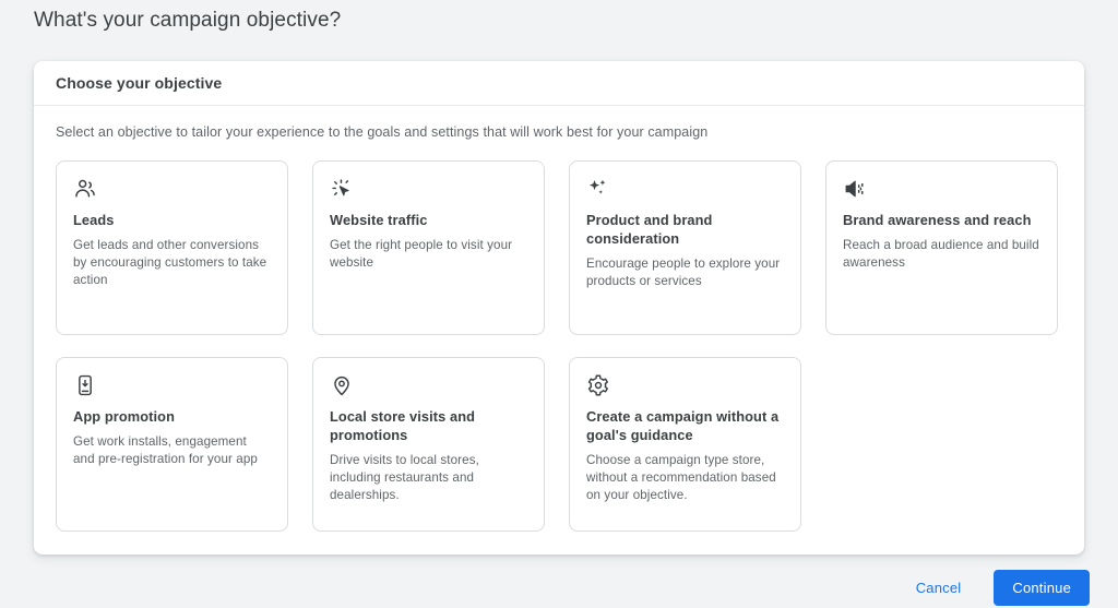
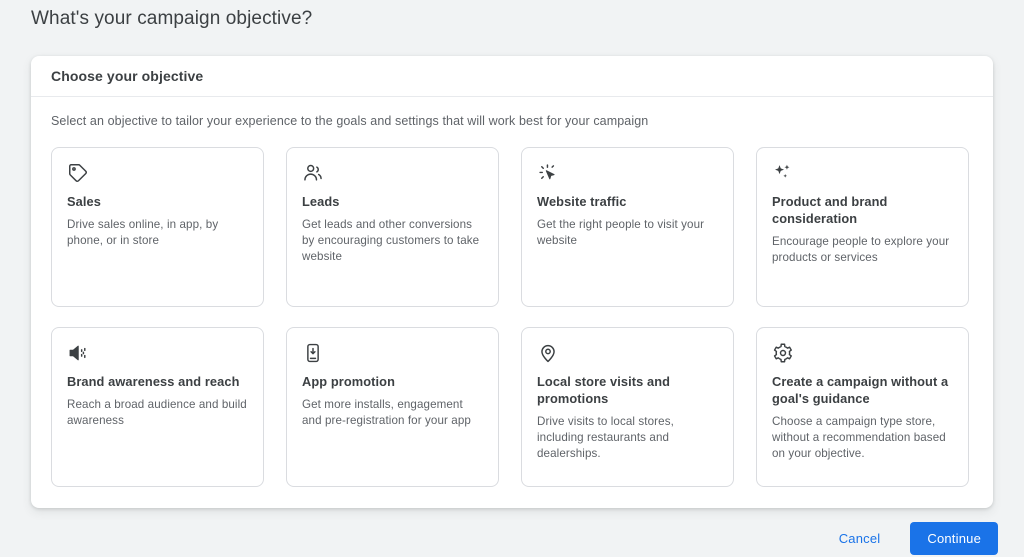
  What's your campaign objective?
  Choose your objective
  Select an objective to tailor your experience to the goals and settings that will work best for your campaign
+ Sales
+ Drive sales online, in app, by phone, or in store
  Leads
- Get leads and other conversions by encouraging customers to take action
+ Get leads and other conversions by encouraging customers to take website
  Website traffic
  Get the right people to visit your website
  Product and brand consideration
  Encourage people to explore your products or services
  Brand awareness and reach
  Reach a broad audience and build awareness
  App promotion
- Get work installs, engagement and pre-registration for your app
+ Get more installs, engagement and pre-registration for your app
  Local store visits and promotions
  Drive visits to local stores, including restaurants and dealerships.
  Create a campaign without a goal's guidance
  Choose a campaign type store, without a recommendation based on your objective.
  Cancel
  Continue
